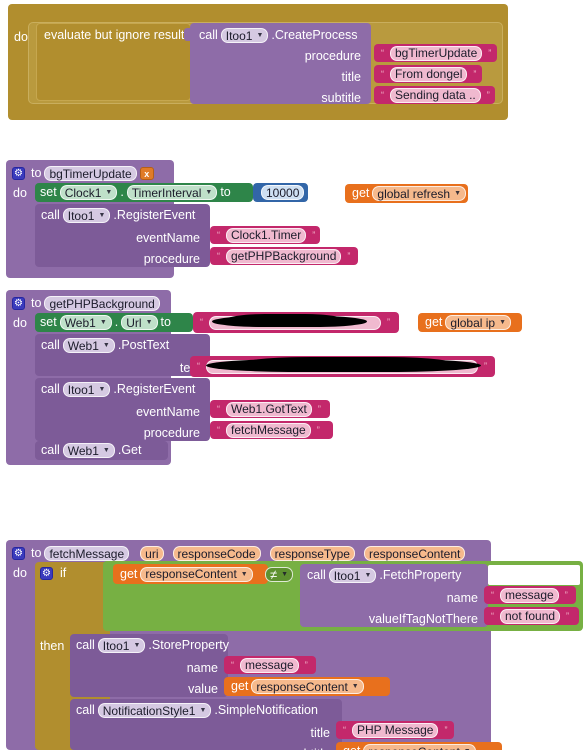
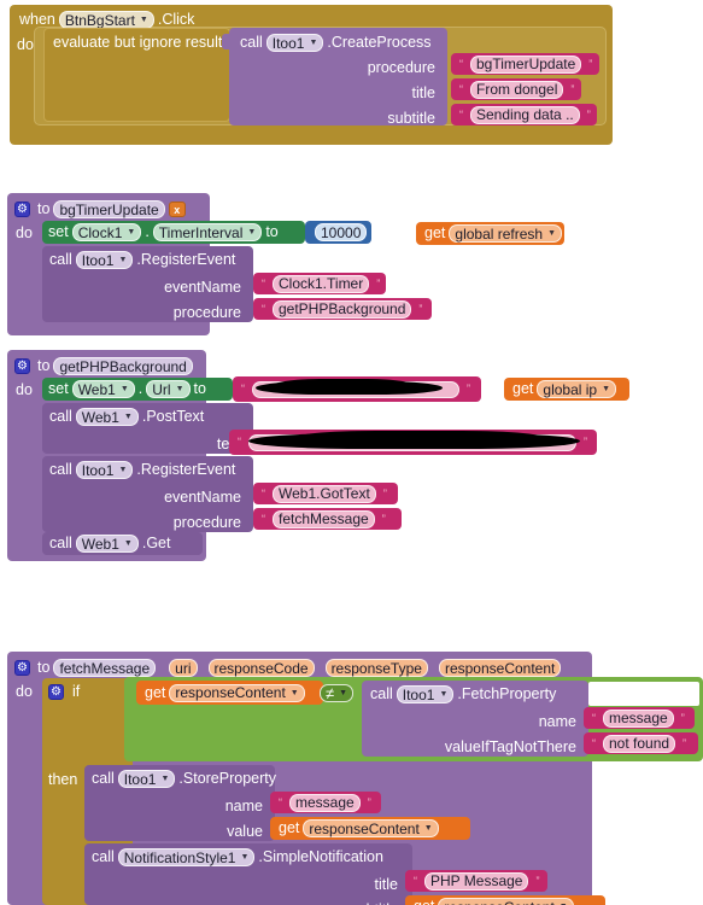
+ when
+ BtnBgStart
+ .Click
  do
  evaluate but ignore result
  call
  Itoo1
  .CreateProcess
  procedure
  “
  bgTimerUpdate
  ”
  title
  “
  From dongel
  ”
  subtitle
  “
  Sending data ..
  ”
  to
  bgTimerUpdate
  x
  do
  set
  Clock1
  .
  TimerInterval
  to
  10000
  call
  Itoo1
  .RegisterEvent
  eventName
  “
  Clock1.Timer
  ”
  procedure
  “
  getPHPBackground
  ”
  get
  global refresh
  to
  getPHPBackground
  do
  set
  Web1
  .
  Url
  to
  “
  ”
  call
  Web1
  .PostText
  “
  ”
  call
  Itoo1
  .RegisterEvent
  eventName
  “
  Web1.GotText
  ”
  procedure
  “
  fetchMessage
  ”
  call
  Web1
  .Get
  get
  global ip
  to
  fetchMessage
  uri
  responseCode
  responseType
  responseContent
  do
  if
  then
  get
  responseContent
  ≠
  call
  Itoo1
  .FetchProperty
  name
  “
  message
  ”
  valueIfTagNotThere
  “
  not found
  ”
  call
  Itoo1
  .StoreProperty
  name
  “
  message
  ”
  value
  get
  responseContent
  call
  NotificationStyle1
  .SimpleNotification
  title
  “
  PHP Message
  ”
